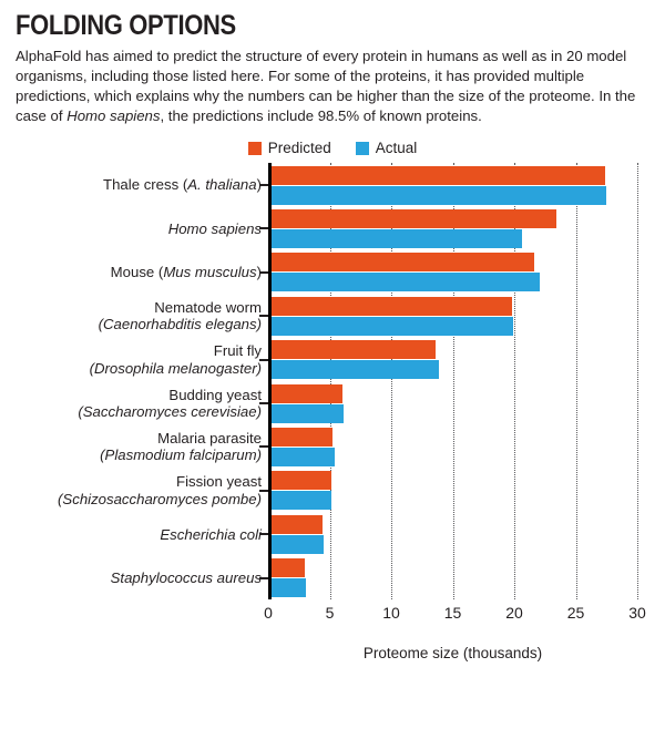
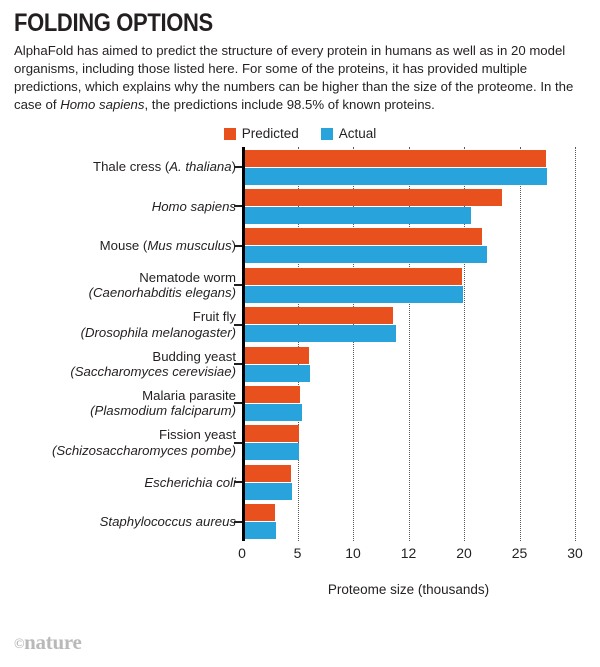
  FOLDING OPTIONS
  AlphaFold has aimed to predict the structure of every protein in humans as well as in 20 model organisms, including those listed here. For some of the proteins, it has provided multiple predictions, which explains why the numbers can be higher than the size of the proteome. In the case of Homo sapiens, the predictions include 98.5% of known proteins.
  Predicted
  Actual
  Thale cress (A. thaliana
  Homo sapiens
  Mouse (Mus musculus
  Nematode worm
  (Caenorhabditis elegans)
  Fruit fly
  (Drosophila melanogaster)
  Budding yeast
  (Saccharomyces cerevisiae)
  Malaria parasite
  (Plasmodium falciparum)
  Fission yeast
  (Schizosaccharomyces pombe)
  Escherichia col
  Staphylococcus aureus
  0
  5
  10
- 15
+ 12
  20
  25
  30
  Proteome size (thousands)
+ ©nature
